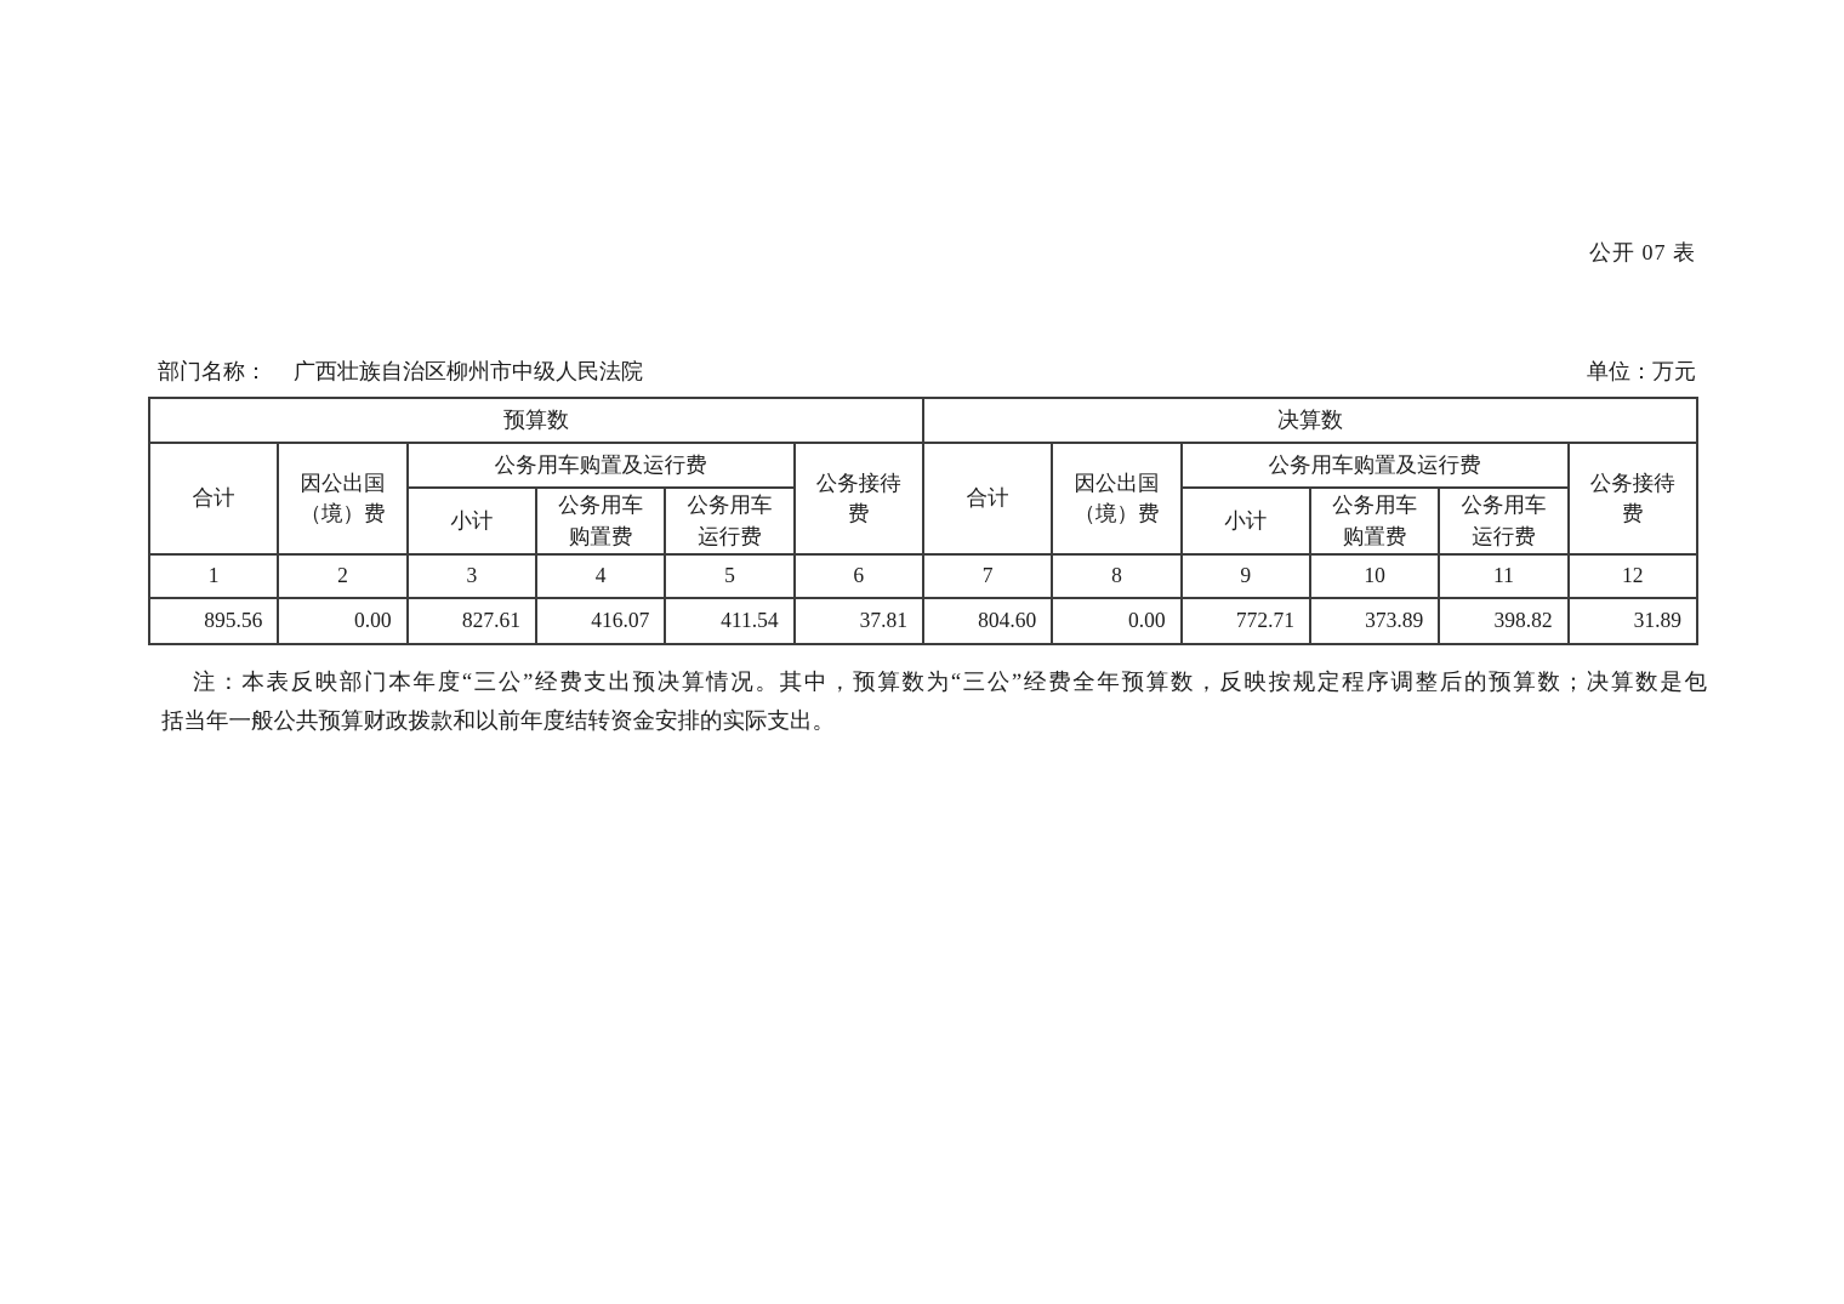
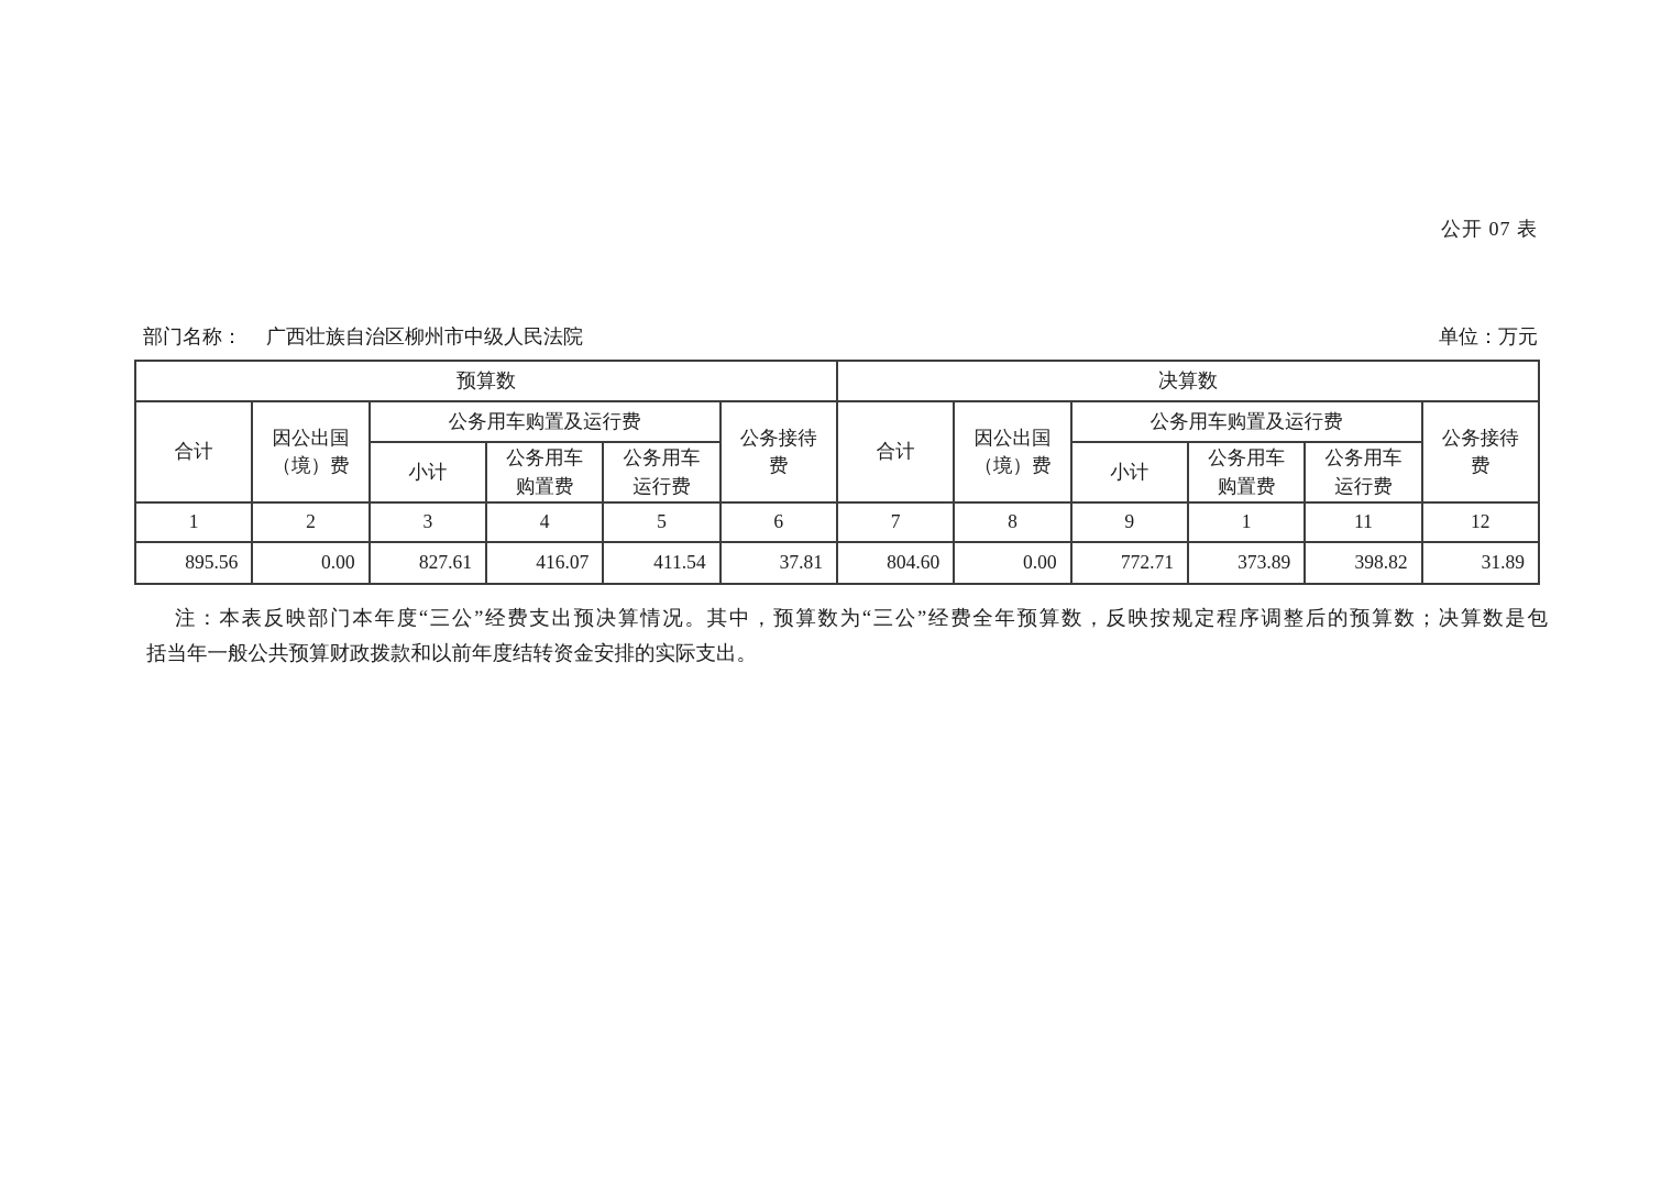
  公开 07 表
  部门名称： 广西壮族自治区柳州市中级人民法院
  单位：万元
  预算数	决算数
  合计	因公出国 （境）费	公务用车购置及运行费	公务接待 费	合计	因公出国 （境）费	公务用车购置及运行费	公务接待 费
  小计	公务用车 购置费	公务用车 运行费	小计	公务用车 购置费	公务用车 运行费
- 1	2	3	4	5	6	7	8	9	10	11	12
+ 1	2	3	4	5	6	7	8	9	1	11	12
  895.56	0.00	827.61	416.07	411.54	37.81	804.60	0.00	772.71	373.89	398.82	31.89
  注：本表反映部门本年度“三公”经费支出预决算情况。其中，预算数为“三公”经费全年预算数，反映按规定程序调整后的预算数；决算数是包
  括当年一般公共预算财政拨款和以前年度结转资金安排的实际支出。
